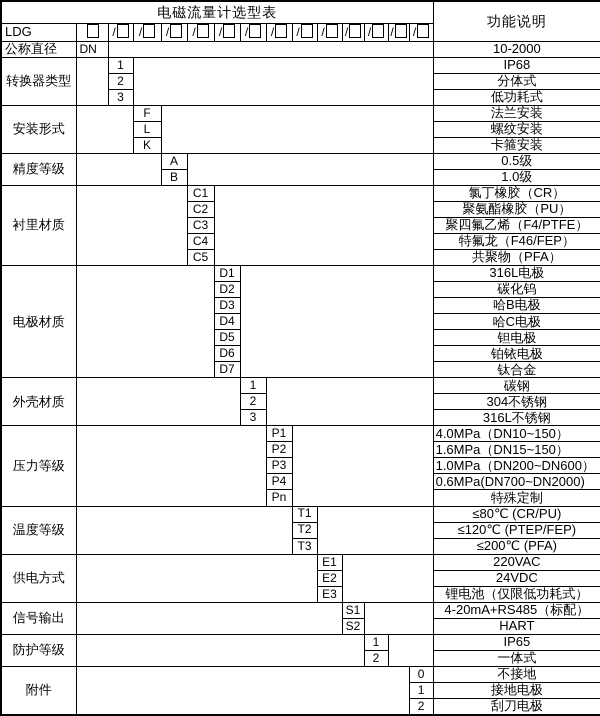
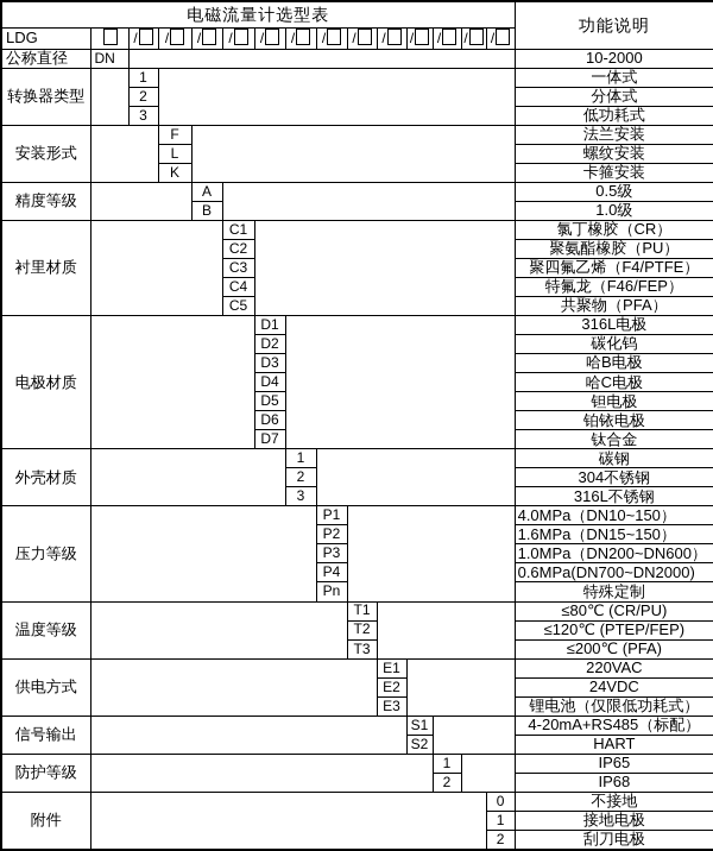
  电磁流量计选型表	功能说明
  LDG		/	/	/	/	/	/	/	/	/	/	/	/	/
  公称直径	DN		10-2000
- 转换器类型		1		IP68
+ 转换器类型		1		一体式
  2	分体式
  3	低功耗式
  安装形式		F		法兰安装
  L	螺纹安装
  K	卡箍安装
  精度等级		A		0.5级
  B	1.0级
  衬里材质		C1		氯丁橡胶（CR）
  C2	聚氨酯橡胶（PU）
  C3	聚四氟乙烯（F4/PTFE）
  C4	特氟龙（F46/FEP）
  C5	共聚物（PFA）
  电极材质		D1		316L电极
  D2	碳化钨
  D3	哈B电极
  D4	哈C电极
  D5	钽电极
  D6	铂铱电极
  D7	钛合金
  外壳材质		1		碳钢
  2	304不锈钢
  3	316L不锈钢
  压力等级		P1		4.0MPa（DN10~150）
  P2	1.6MPa（DN15~150）
  P3	1.0MPa（DN200~DN600）
  P4	0.6MPa(DN700~DN2000)
  Pn	特殊定制
  温度等级		T1		≤80℃ (CR/PU)
  T2	≤120℃ (PTEP/FEP)
  T3	≤200℃ (PFA)
  供电方式		E1		220VAC
  E2	24VDC
  E3	锂电池（仅限低功耗式）
  信号输出		S1		4-20mA+RS485（标配）
  S2	HART
  防护等级		1		IP65
- 2	一体式
+ 2	IP68
  附件		0	不接地
  1	接地电极
  2	刮刀电极
